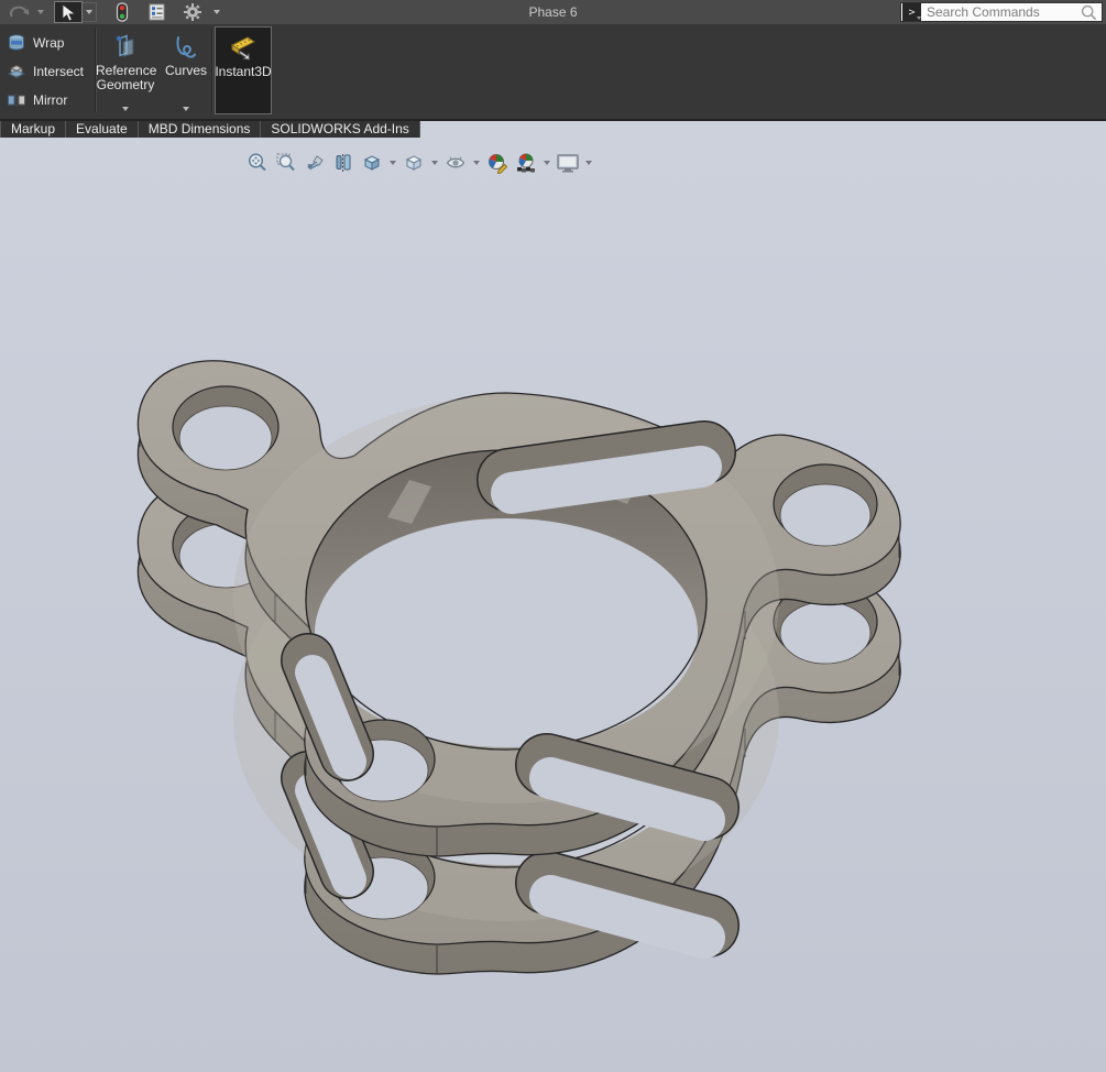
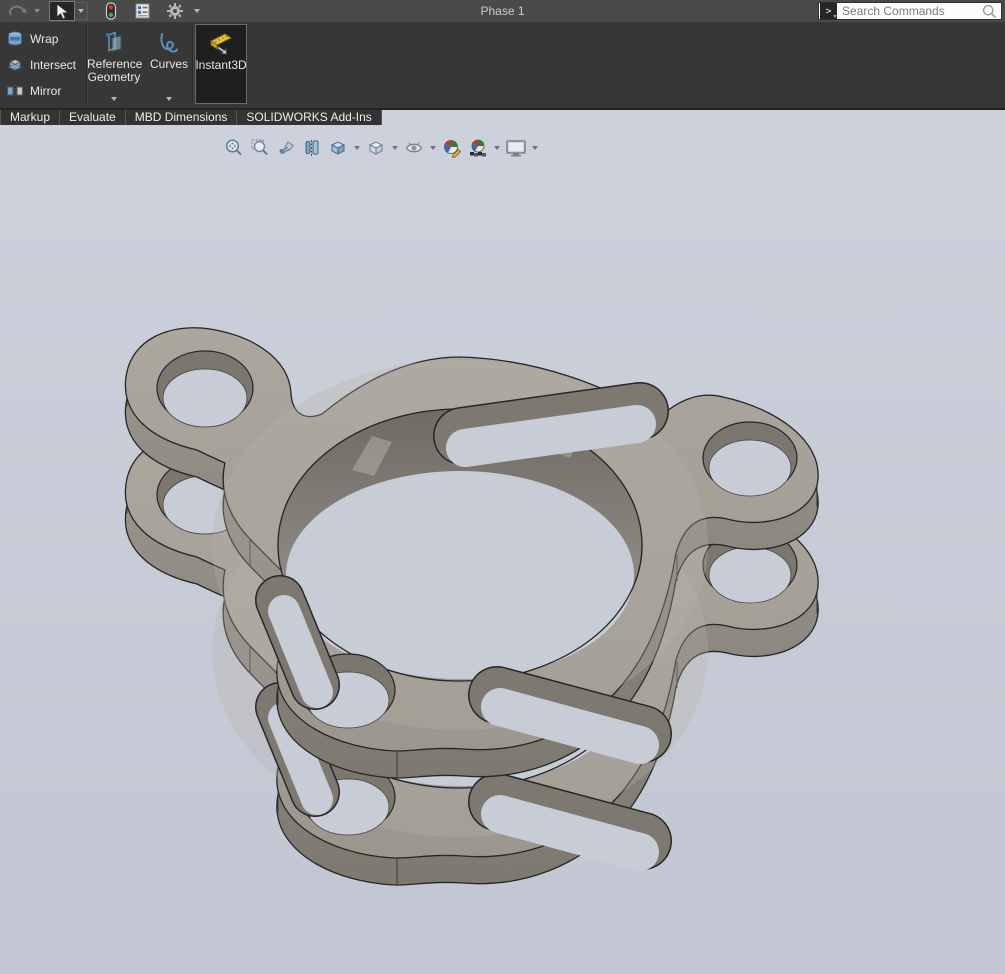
- Phase 6
+ Phase 1
  >
  Search Commands
  Wrap
  Intersect
  Mirror
  Reference Geometry
  Curves
  Instant3D
  Markup
  Evaluate
  MBD Dimensions
  SOLIDWORKS Add-Ins
